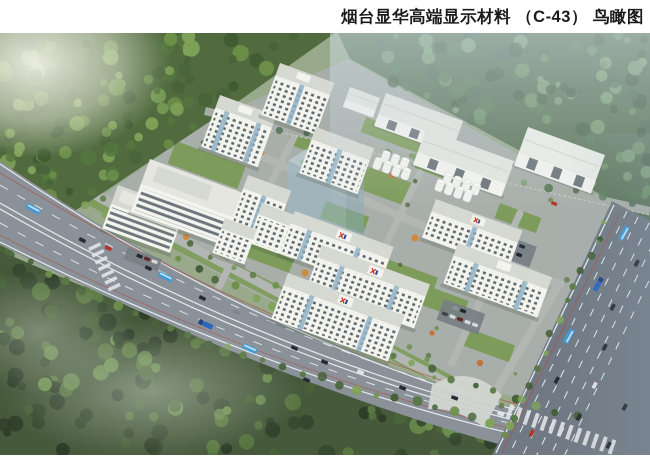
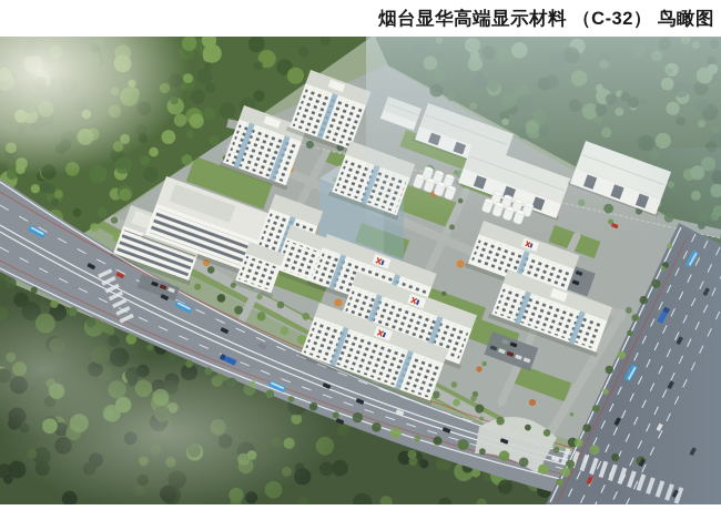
- 烟台显华高端显示材料 （C-43） 鸟瞰图
+ 烟台显华高端显示材料 （C-32） 鸟瞰图
